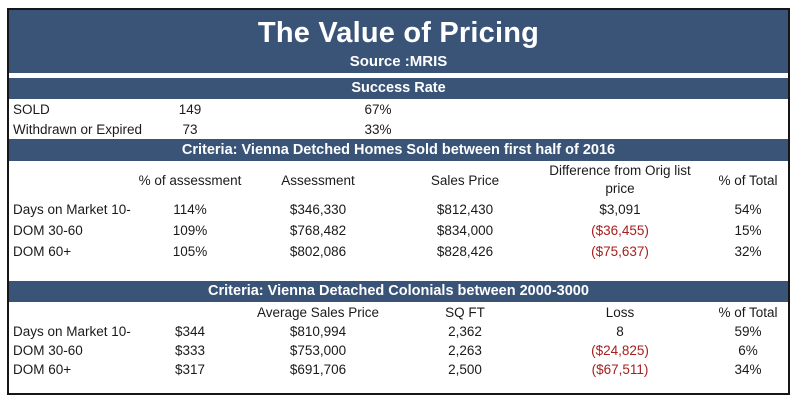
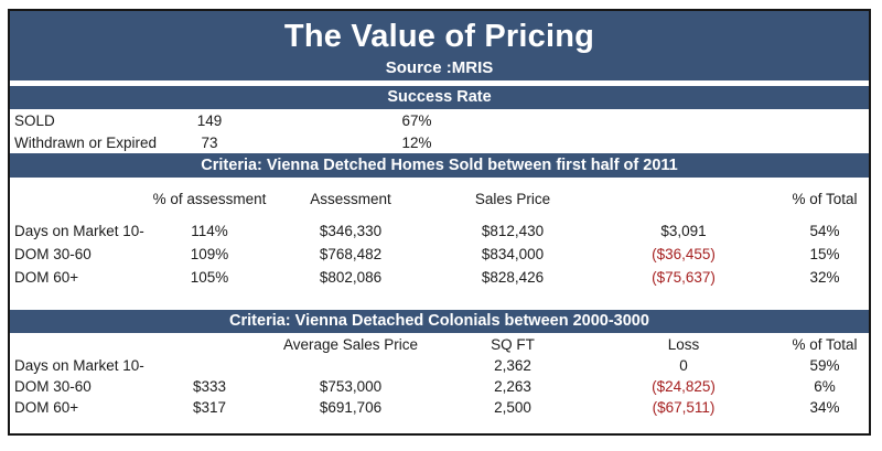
  The Value of Pricing
  Source :MRIS
  Success Rate
  SOLD
  149
  67%
  Withdrawn or Expired
  73
- 33%
+ 12%
- Criteria: Vienna Detched Homes Sold between first half of 2016
+ Criteria: Vienna Detched Homes Sold between first half of 2011
  % of assessment
  Assessment
  Sales Price
- Difference from Orig list price
  % of Total
  Days on Market 10-
  114%
  $346,330
  $812,430
  $3,091
  54%
  DOM 30-60
  109%
  $768,482
  $834,000
  ($36,455)
  15%
  DOM 60+
  105%
  $802,086
  $828,426
  ($75,637)
  32%
  Criteria: Vienna Detached Colonials between 2000-3000
  Average Sales Price
  SQ FT
  Loss
  % of Total
  Days on Market 10-
- $344
- $810,994
  2,362
- 8
+ 0
  59%
  DOM 30-60
  $333
  $753,000
  2,263
  ($24,825)
  6%
  DOM 60+
  $317
  $691,706
  2,500
  ($67,511)
  34%
